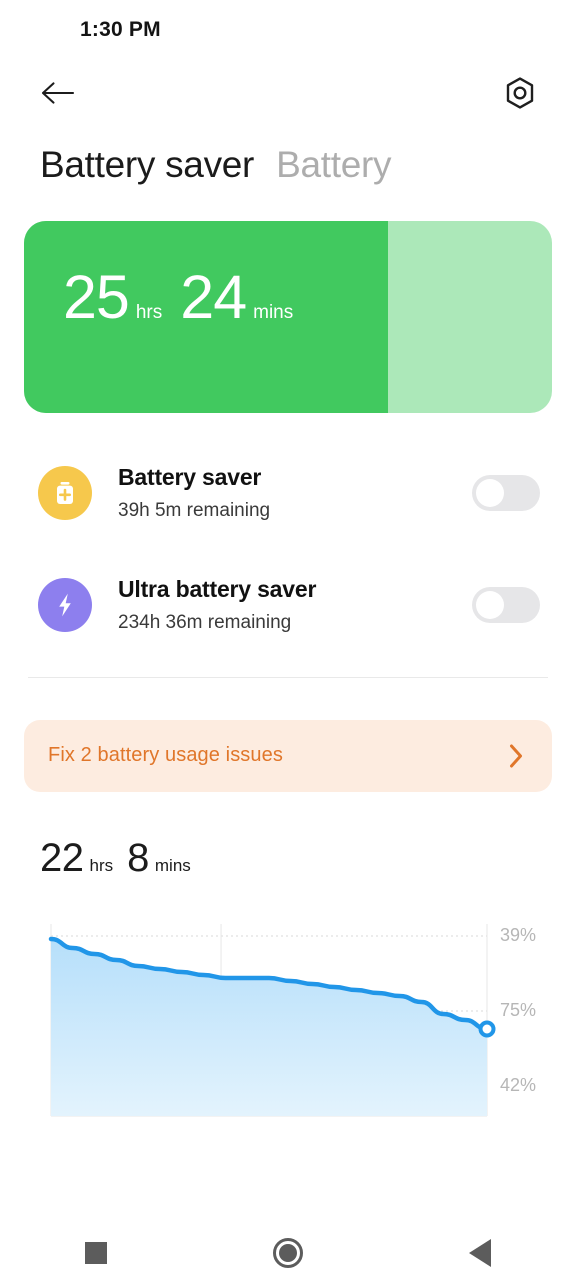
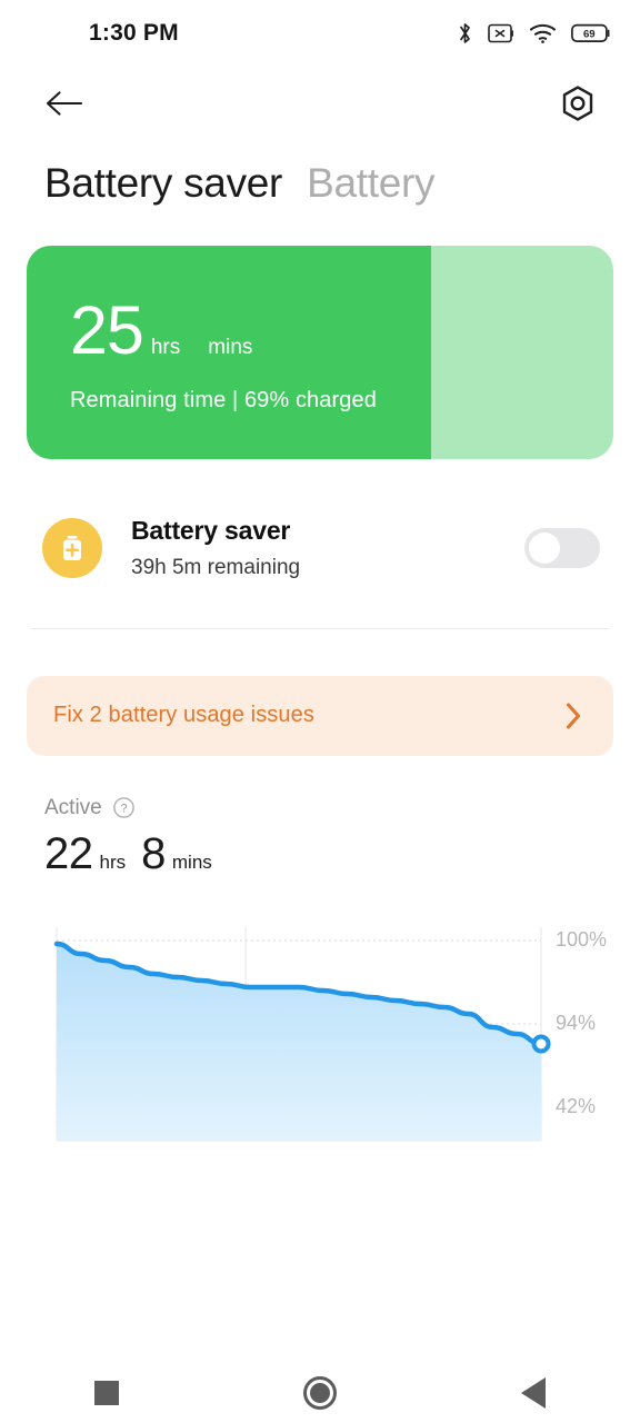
  1:30 PM
+ 69
  Battery saver
  Battery
  25
  hrs
- 24
  mins
+ Remaining time | 69% charged
  Battery saver
  39h 5m remaining
- Ultra battery saver
- 234h 36m remaining
  Fix 2 battery usage issues
+ Active
+ ?
  22
  hrs
  8
  mins
- 39%
+ 100%
- 75%
+ 94%
  42%
